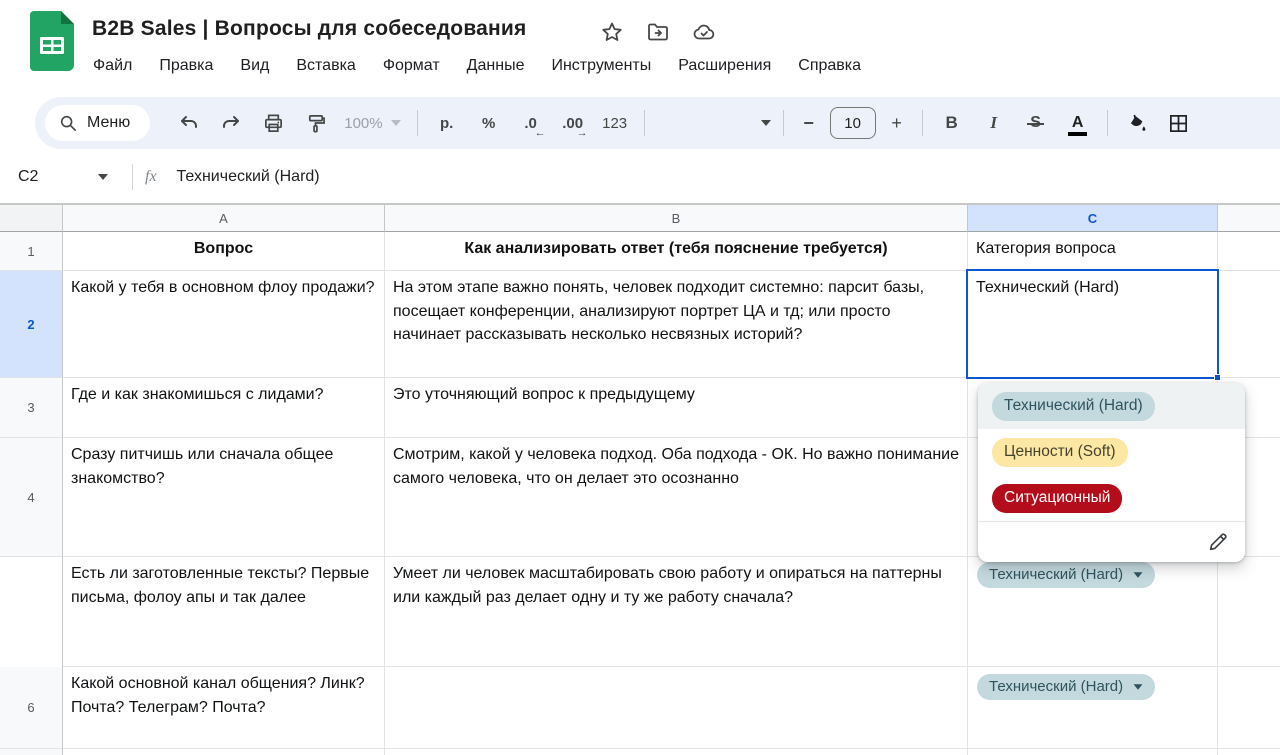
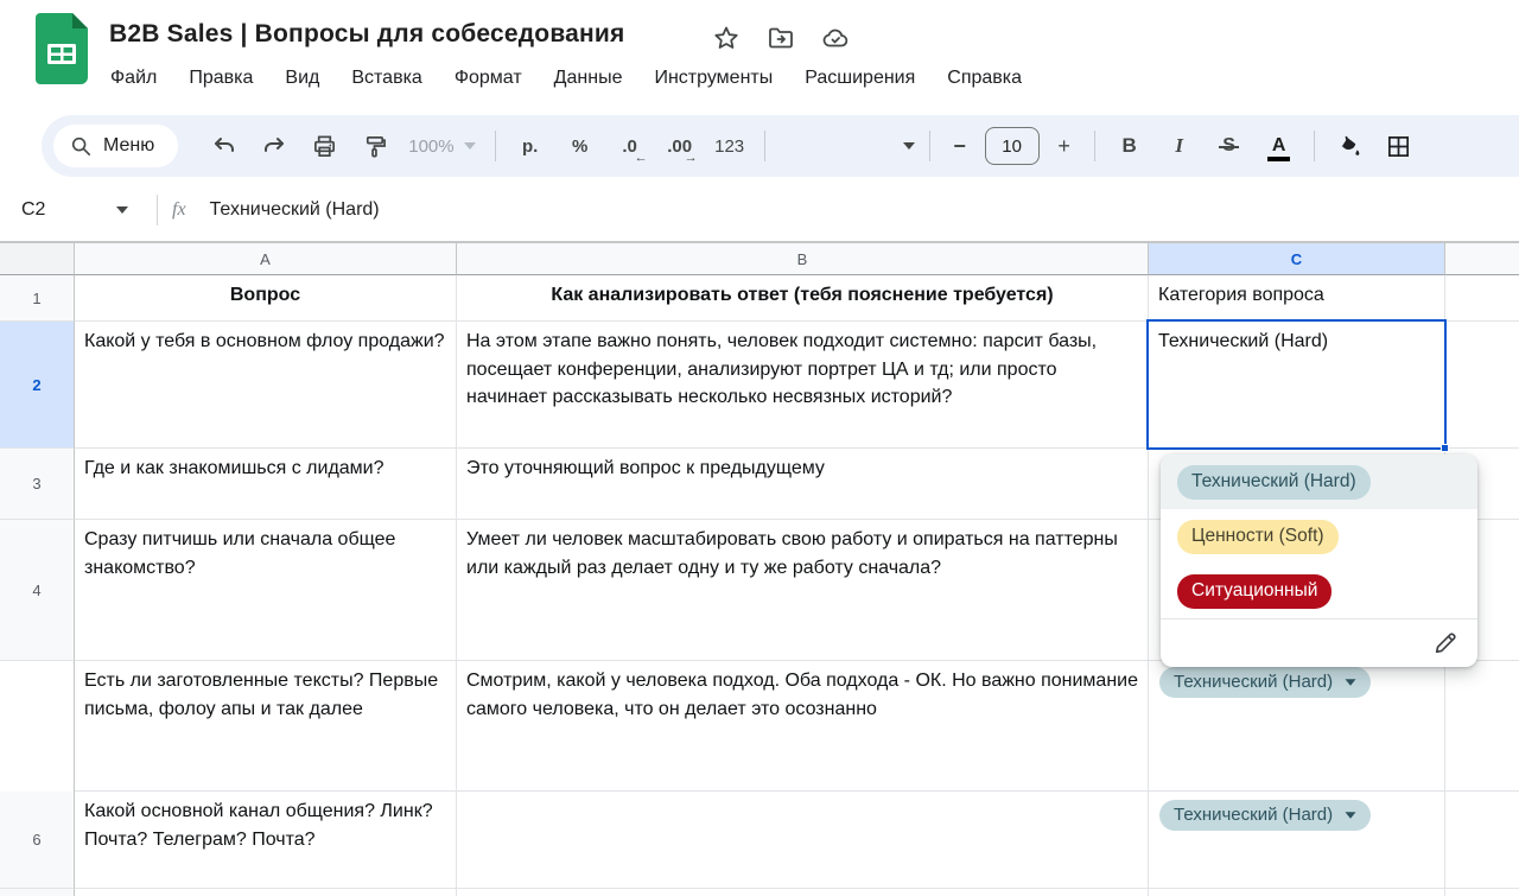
  B2B Sales | Вопросы для собеседования
  Файл
  Правка
  Вид
  Вставка
  Формат
  Данные
  Инструменты
  Расширения
  Справка
  Меню
  100%
  р.
  %
  .0
  ←
  .00
  →
  123
  −
  10
  +
  B
  I
  S
  A
  C2
  fx
  Технический (Hard)
  A
  B
  C
  1
  2
  3
  4
  6
  Вопрос
  Как анализировать ответ (тебя пояснение требуется)
  Категория вопроса
  Какой у тебя в основном флоу продажи?
  На этом этапе важно понять, человек подходит системно: парсит базы, посещает конференции, анализируют портрет ЦА и тд; или просто начинает рассказывать несколько несвязных историй?
  Где и как знакомишься с лидами?
  Это уточняющий вопрос к предыдущему
  Сразу питчишь или сначала общее знакомство?
- Смотрим, какой у человека подход. Оба подхода - ОК. Но важно понимание самого человека, что он делает это осознанно
+ Умеет ли человек масштабировать свою работу и опираться на паттерны или каждый раз делает одну и ту же работу сначала?
  Есть ли заготовленные тексты? Первые письма, фолоу апы и так далее
- Умеет ли человек масштабировать свою работу и опираться на паттерны или каждый раз делает одну и ту же работу сначала?
+ Смотрим, какой у человека подход. Оба подхода - ОК. Но важно понимание самого человека, что он делает это осознанно
  Технический (Hard)
  Какой основной канал общения? Линк? Почта? Телеграм? Почта?
  Технический (Hard)
  Технический (Hard)
  Технический (Hard)
  Ценности (Soft)
  Ситуационный
